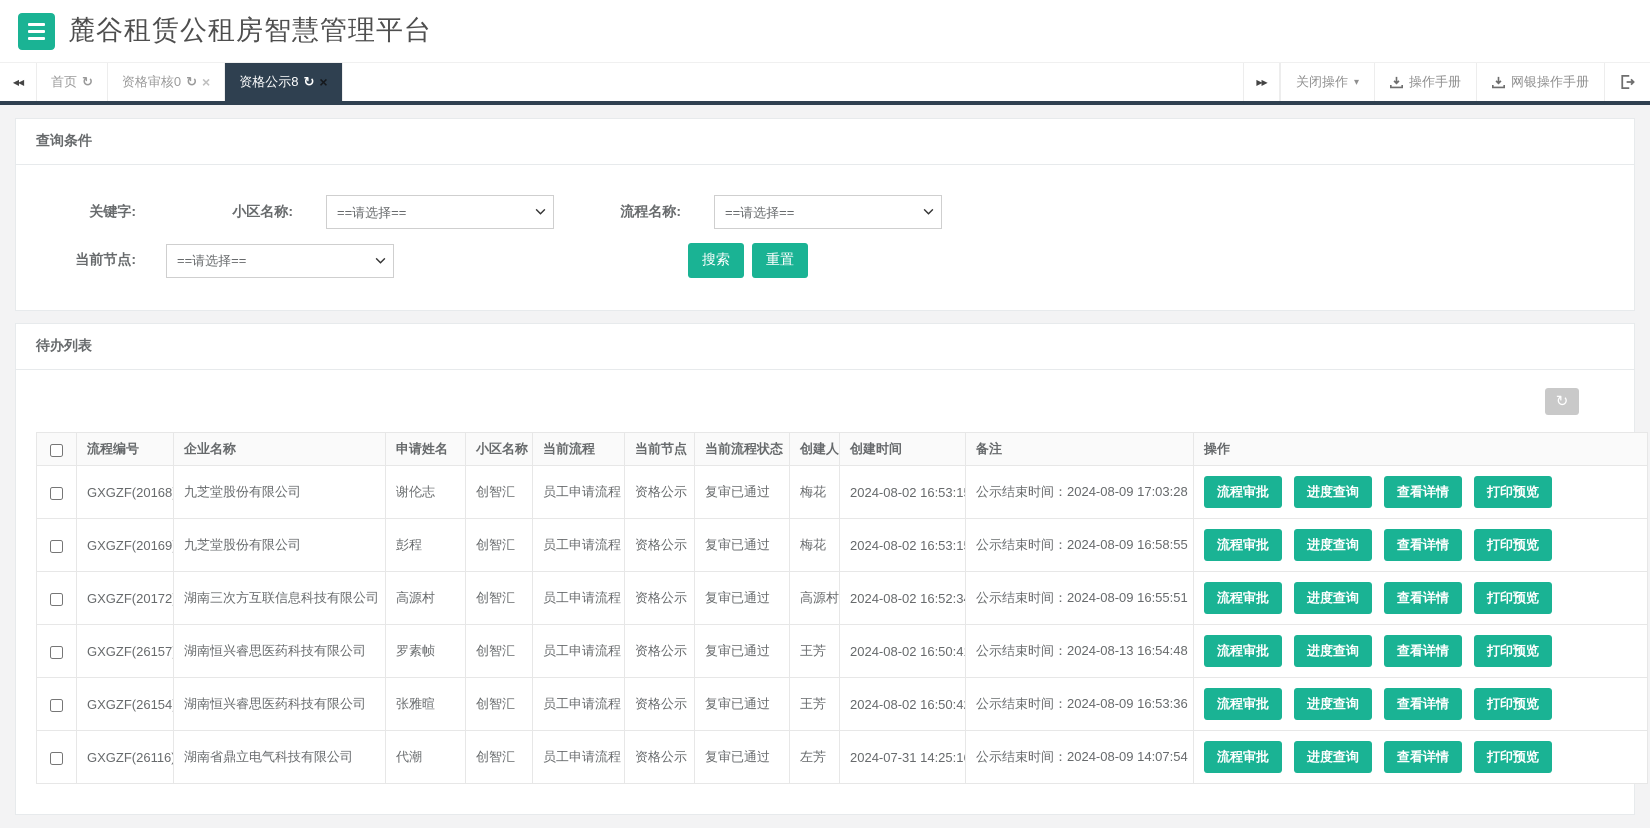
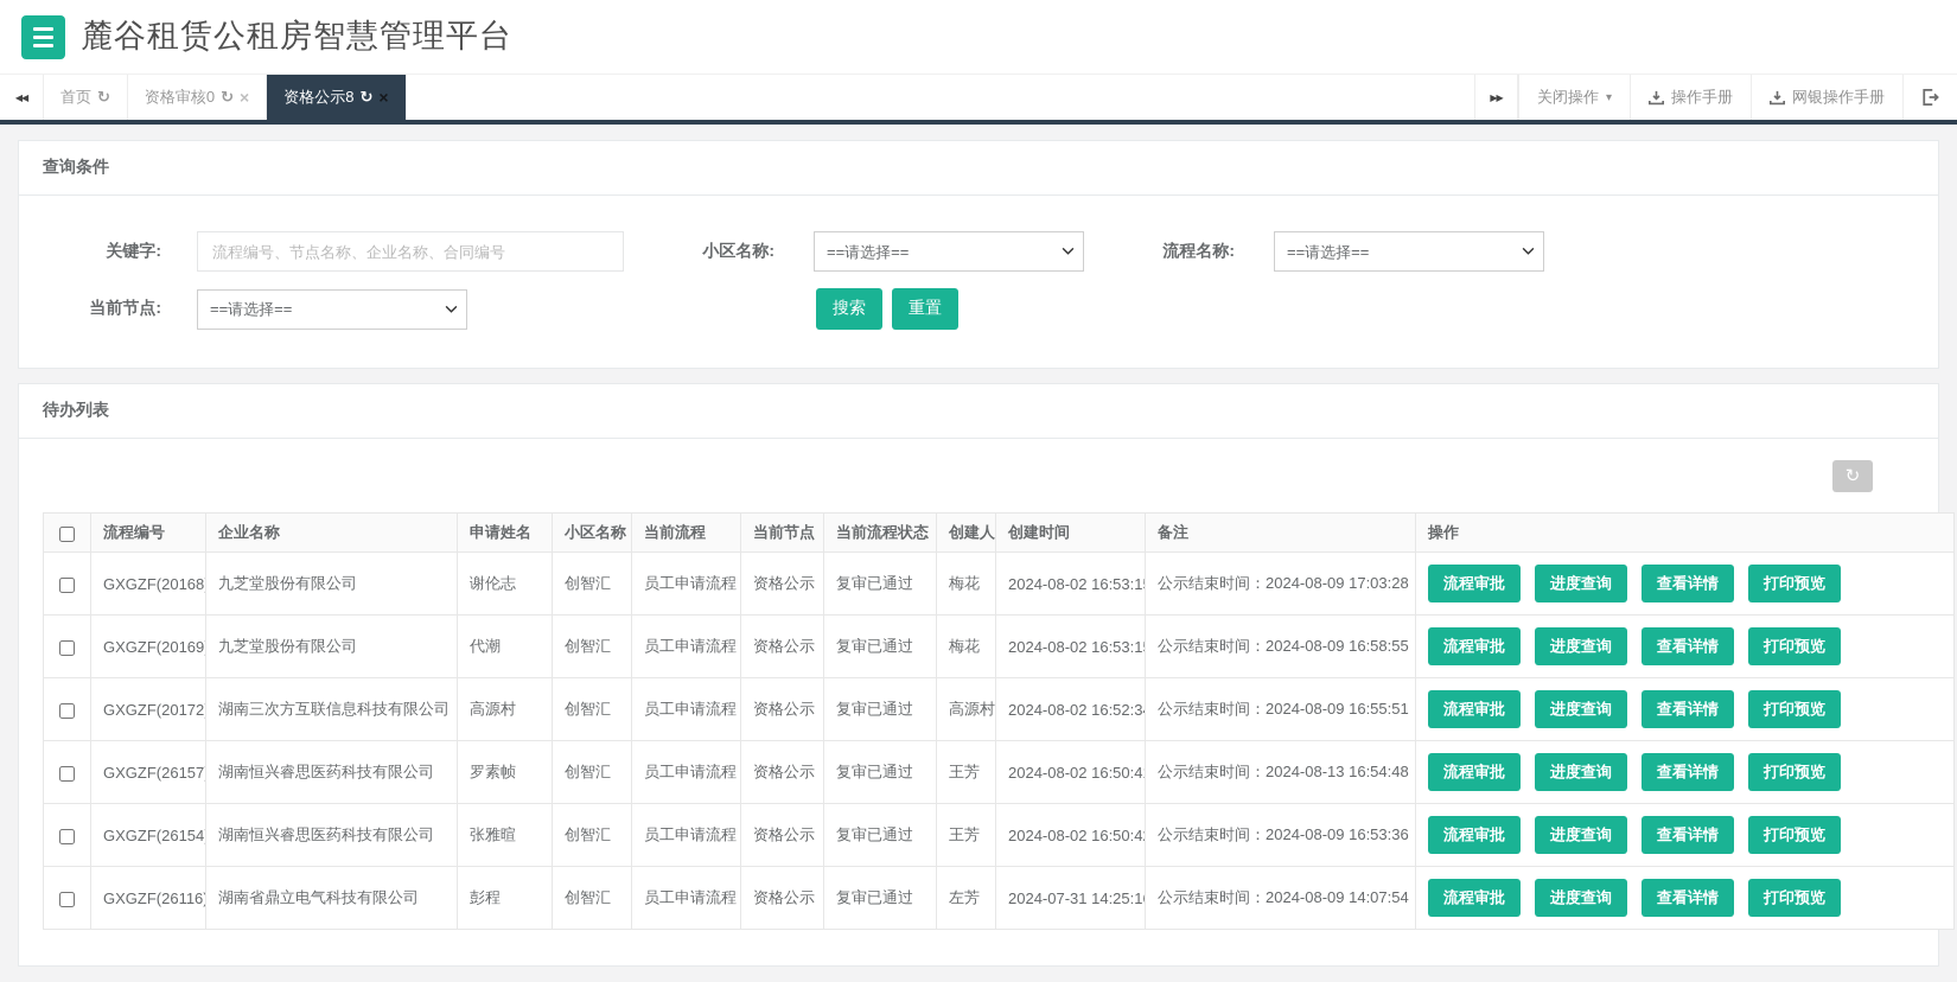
  麓谷租赁公租房智慧管理平台
  ◀◀
  首页
  ↻
  资格审核0
  ↻
  ×
  资格公示8
  ↻
  ×
  ▶▶
  关闭操作
  ▾
  操作手册
  网银操作手册
  查询条件
  关键字:
+ 流程编号、节点名称、企业名称、合同编号
  小区名称:
  ==请选择==
  流程名称:
  ==请选择==
  当前节点:
  ==请选择==
  搜索
  重置
  待办列表
  ↻
  	流程编号	企业名称	申请姓名	小区名称	当前流程	当前节点	当前流程状态	创建人	创建时间	备注	操作
  	GXGZF(20168	九芝堂股份有限公司	谢伦志	创智汇	员工申请流程	资格公示	复审已通过	梅花	2024-08-02 16:53:1	公示结束时间：2024-08-09 17:03:28	流程审批 进度查询 查看详情 打印预览
- 	GXGZF(20169	九芝堂股份有限公司	彭程	创智汇	员工申请流程	资格公示	复审已通过	梅花	2024-08-02 16:53:1	公示结束时间：2024-08-09 16:58:55	流程审批 进度查询 查看详情 打印预览
+ 	GXGZF(20169	九芝堂股份有限公司	代潮	创智汇	员工申请流程	资格公示	复审已通过	梅花	2024-08-02 16:53:1	公示结束时间：2024-08-09 16:58:55	流程审批 进度查询 查看详情 打印预览
  	GXGZF(20172	湖南三次方互联信息科技有限公司	高源村	创智汇	员工申请流程	资格公示	复审已通过	高源村	2024-08-02 16:52:3	公示结束时间：2024-08-09 16:55:51	流程审批 进度查询 查看详情 打印预览
  	GXGZF(26157	湖南恒兴睿思医药科技有限公司	罗素帧	创智汇	员工申请流程	资格公示	复审已通过	王芳	2024-08-02 16:50:4	公示结束时间：2024-08-13 16:54:48	流程审批 进度查询 查看详情 打印预览
  	GXGZF(26154	湖南恒兴睿思医药科技有限公司	张雅暄	创智汇	员工申请流程	资格公示	复审已通过	王芳	2024-08-02 16:50:4	公示结束时间：2024-08-09 16:53:36	流程审批 进度查询 查看详情 打印预览
- 	GXGZF(26116	湖南省鼎立电气科技有限公司	代潮	创智汇	员工申请流程	资格公示	复审已通过	左芳	2024-07-31 14:25:1	公示结束时间：2024-08-09 14:07:54	流程审批 进度查询 查看详情 打印预览
+ 	GXGZF(26116	湖南省鼎立电气科技有限公司	彭程	创智汇	员工申请流程	资格公示	复审已通过	左芳	2024-07-31 14:25:1	公示结束时间：2024-08-09 14:07:54	流程审批 进度查询 查看详情 打印预览
